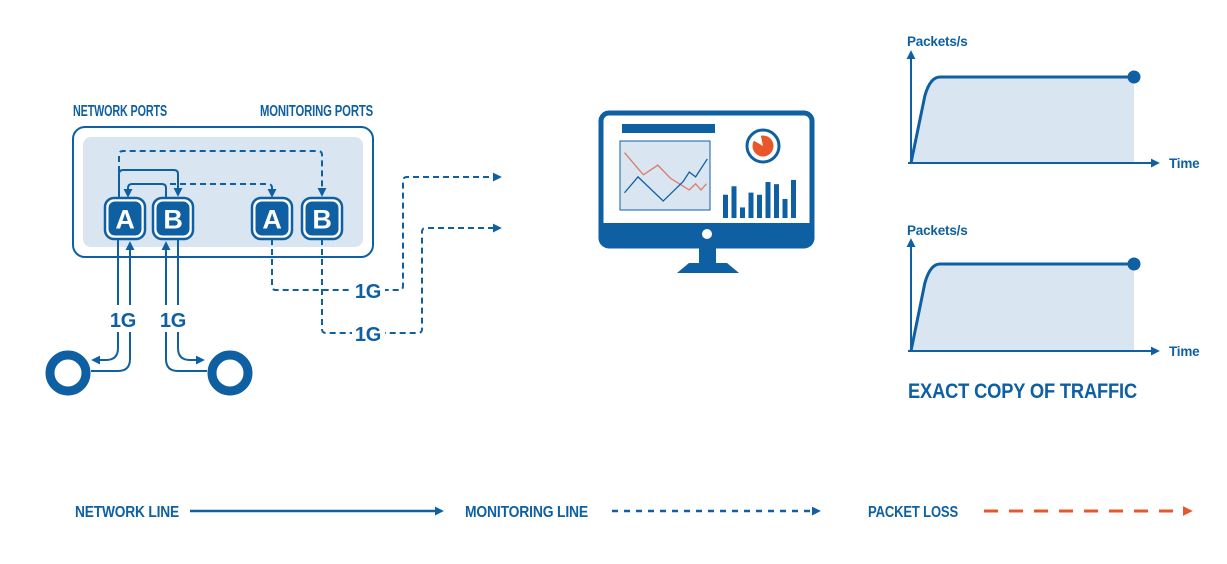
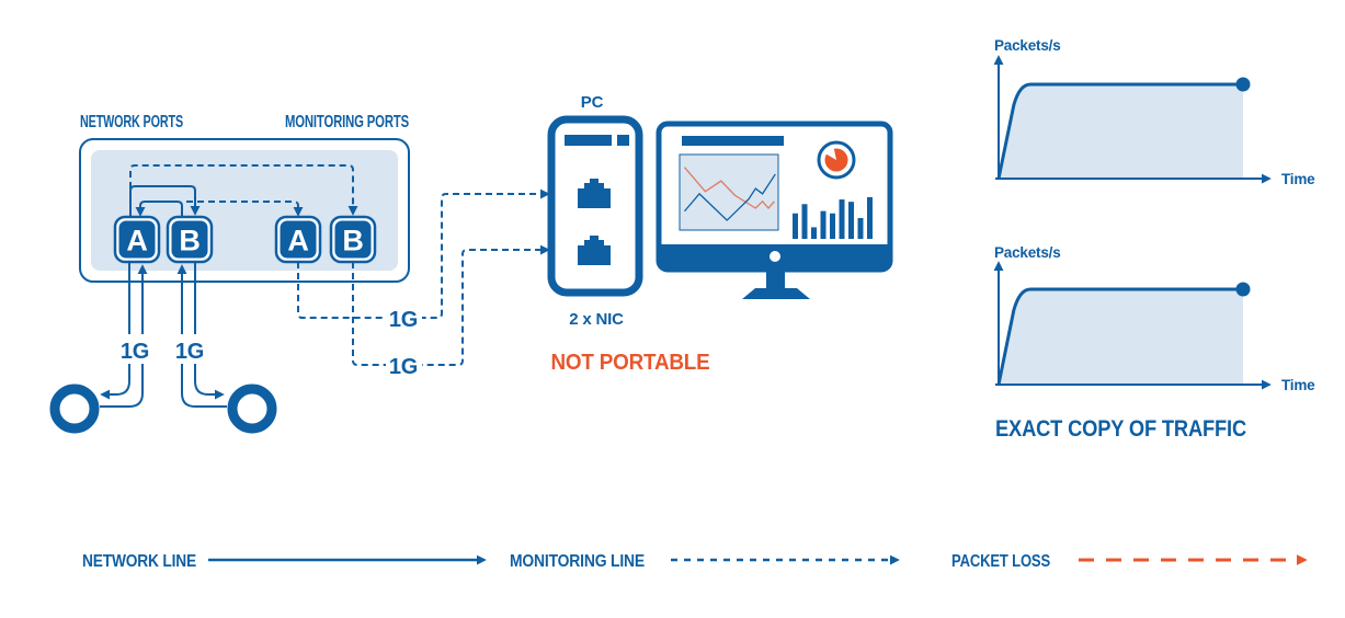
  NETWORK PORTS
  MONITORING PORTS
  A
  B
  A
  B
  1G
  1G
  1G
  1G
+ PC
+ 2 x NIC
+ NOT PORTABLE
  Packets/s
  Time
  Packets/s
  Time
  EXACT COPY OF TRAFFIC
  NETWORK LINE
  MONITORING LINE
  PACKET LOSS
